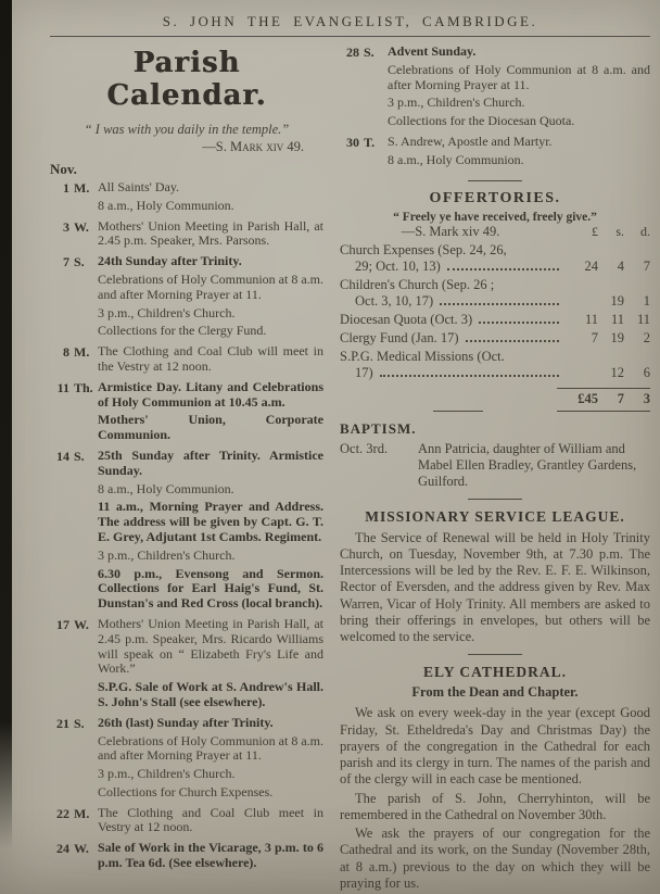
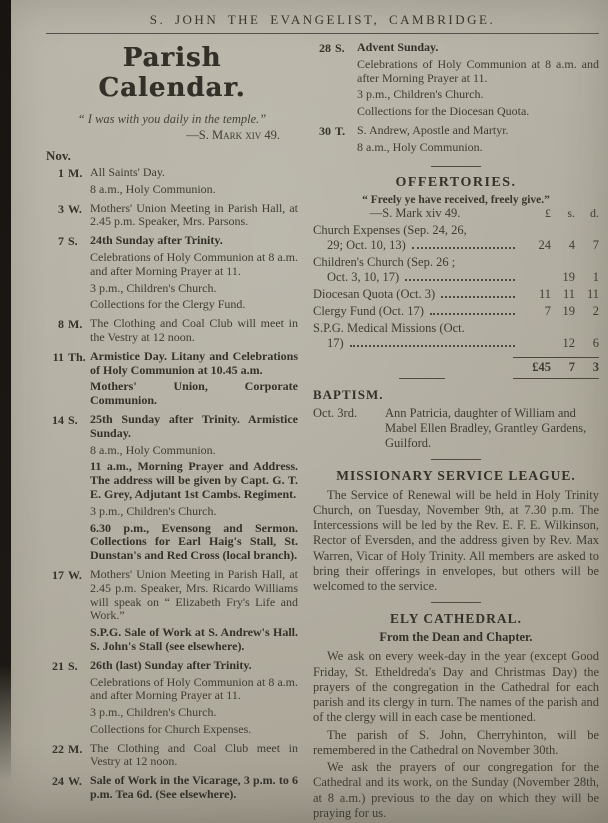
  S. JOHN THE EVANGELIST, CAMBRIDGE.
  Parish Calendar.
  “ I was with you daily in the temple.”
  —S. Mark xiv 49.
  Nov.
  1
  M.
  All Saints' Day.
  8 a.m., Holy Communion.
  3
  W.
  Mothers' Union Meeting in Parish Hall, at 2.45 p.m. Speaker, Mrs. Parsons.
  7
  S.
  24th Sunday after Trinity.
  Celebrations of Holy Communion at 8 a.m. and after Morning Prayer at 11.
  3 p.m., Children's Church.
  Collections for the Clergy Fund.
  8
  M.
  The Clothing and Coal Club will meet in the Vestry at 12 noon.
  11
  Th.
  Armistice Day. Litany and Celebrations of Holy Communion at 10.45 a.m.
  Mothers' Union, Corporate Communion.
  14
  S.
  25th Sunday after Trinity. Armistice Sunday.
  8 a.m., Holy Communion.
  11 a.m., Morning Prayer and Address. The address will be given by Capt. G. T. E. Grey, Adjutant 1st Cambs. Regiment.
  3 p.m., Children's Church.
- 6.30 p.m., Evensong and Sermon. Collections for Earl Haig's Fund, St. Dunstan's and Red Cross (local branch).
+ 6.30 p.m., Evensong and Sermon. Collections for Earl Haig's Stall, St. Dunstan's and Red Cross (local branch).
  17
  W.
  Mothers' Union Meeting in Parish Hall, at 2.45 p.m. Speaker, Mrs. Ricardo Williams will speak on “ Elizabeth Fry's Life and Work.”
  S.P.G. Sale of Work at S. Andrew's Hall. S. John's Stall (see elsewhere).
  21
  S.
  26th (last) Sunday after Trinity.
  Celebrations of Holy Communion at 8 a.m. and after Morning Prayer at 11.
  3 p.m., Children's Church.
  Collections for Church Expenses.
  22
  M.
  The Clothing and Coal Club meet in Vestry at 12 noon.
  24
  W.
  Sale of Work in the Vicarage, 3 p.m. to 6 p.m. Tea 6d. (See elsewhere).
  28
  S.
  Advent Sunday.
  Celebrations of Holy Communion at 8 a.m. and after Morning Prayer at 11.
  3 p.m., Children's Church.
  Collections for the Diocesan Quota.
  30
  T.
  S. Andrew, Apostle and Martyr.
  8 a.m., Holy Communion.
  OFFERTORIES.
  “ Freely ye have received, freely give.”
  —S. Mark xiv 49.
  £
  s.
  d.
  Church Expenses (Sep. 24, 26,
  29; Oct. 10, 13)
  24
  4
  7
  Children's Church (Sep. 26 ;
  Oct. 3, 10, 17)
  19
  1
  Diocesan Quota (Oct. 3)
  11
  11
  11
- Clergy Fund (Jan. 17)
+ Clergy Fund (Oct. 17)
  7
  19
  2
  S.P.G. Medical Missions (Oct.
  17)
  12
  6
  £45
  7
  3
  BAPTISM.
  Oct. 3rd.
  Ann Patricia, daughter of William and Mabel Ellen Bradley, Grantley Gardens, Guilford.
  MISSIONARY SERVICE LEAGUE.
  The Service of Renewal will be held in Holy Trinity Church, on Tuesday, November 9th, at 7.30 p.m. The Intercessions will be led by the Rev. E. F. E. Wilkinson, Rector of Eversden, and the address given by Rev. Max Warren, Vicar of Holy Trinity. All members are asked to bring their offerings in envelopes, but others will be welcomed to the service.
  ELY CATHEDRAL.
  From the Dean and Chapter.
  We ask on every week-day in the year (except Good Friday, St. Etheldreda's Day and Christmas Day) the prayers of the congregation in the Cathedral for each parish and its clergy in turn. The names of the parish and of the clergy will in each case be mentioned.
  The parish of S. John, Cherryhinton, will be remembered in the Cathedral on November 30th.
  We ask the prayers of our congregation for the Cathedral and its work, on the Sunday (November 28th, at 8 a.m.) previous to the day on which they will be praying for us.
